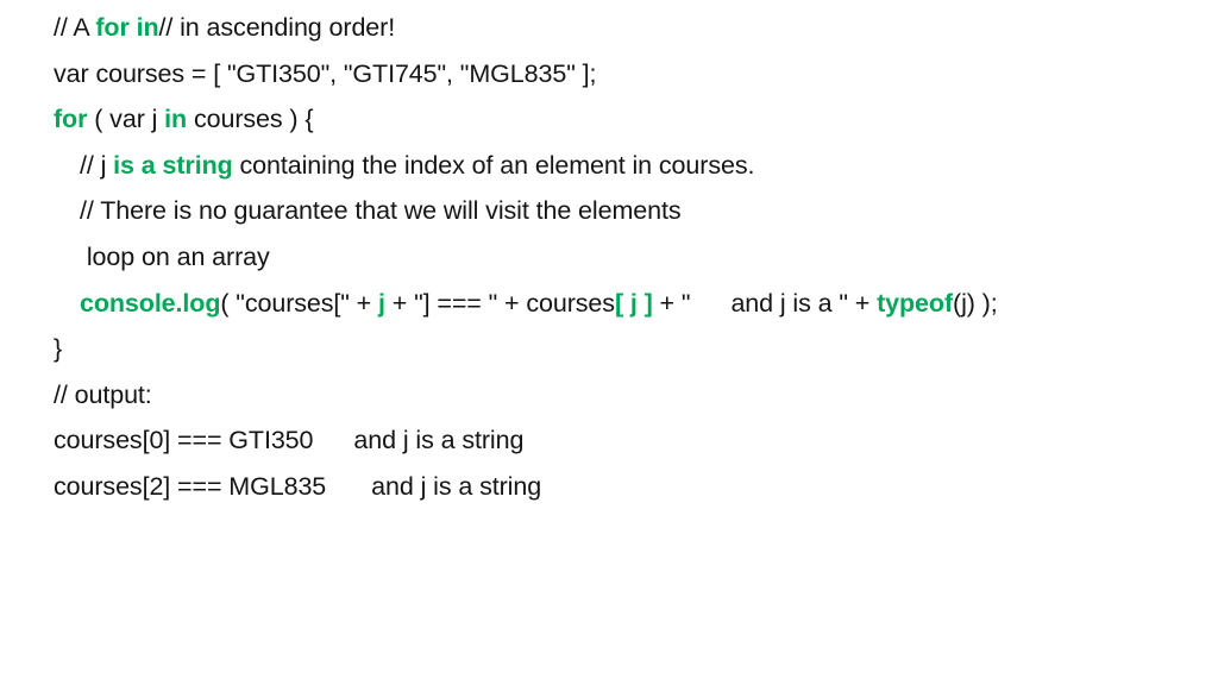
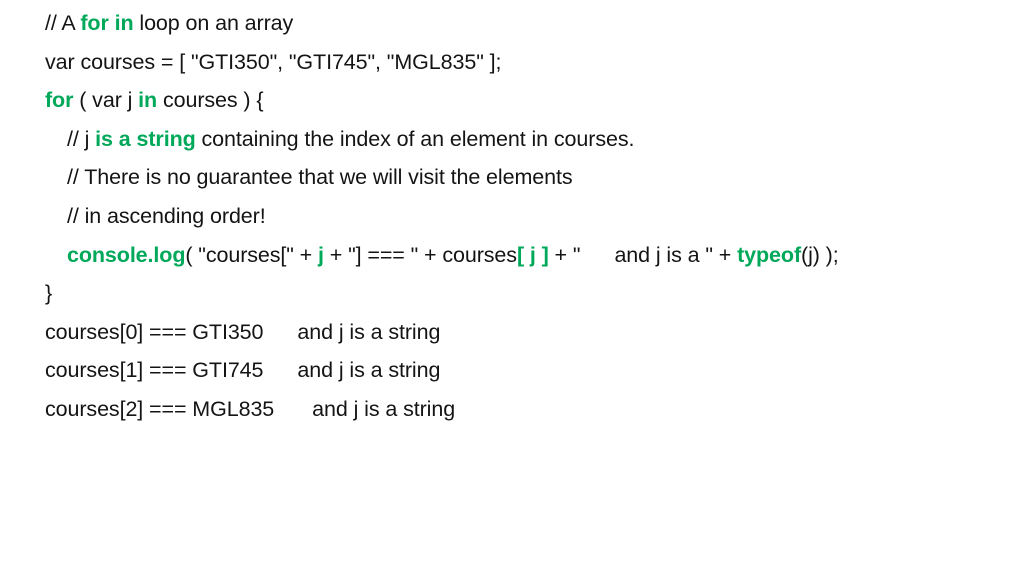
- // A for in// in ascending order!
+ // A for in loop on an array
  var courses = [ "GTI350", "GTI745", "MGL835" ];
  for ( var j in courses ) {
  // j is a string containing the index of an element in courses.
  // There is no guarantee that we will visit the elements
- loop on an array
+ // in ascending order!
  console.log( "courses[" + j + "] === " + courses[ j ] + " and j is a " + typeof(j) );
  }
- // output:
  courses[0] === GTI350 and j is a string
+ courses[1] === GTI745 and j is a string
  courses[2] === MGL835 and j is a string
